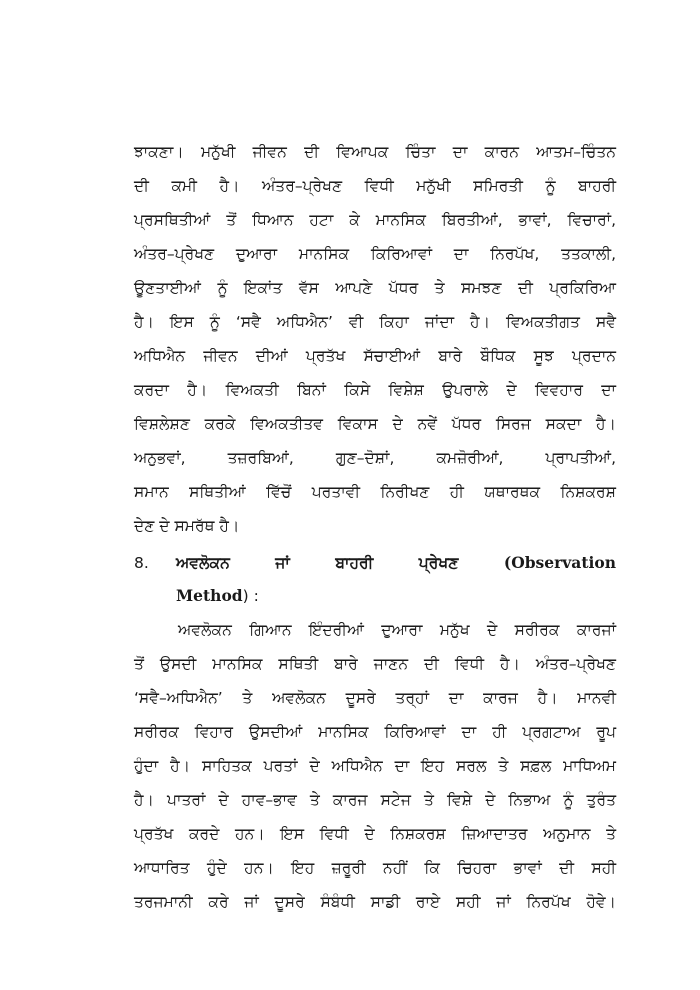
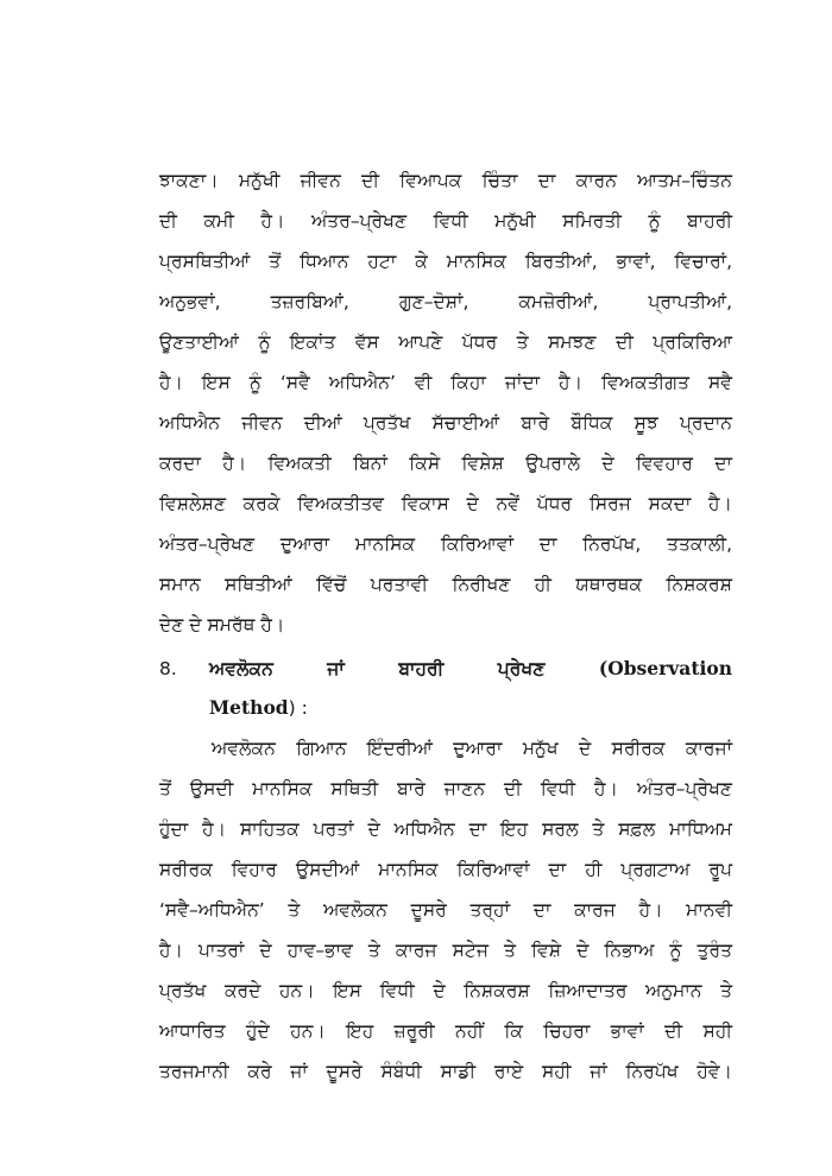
  ਝਾਕਣਾ। ਮਨੁੱਖੀ ਜੀਵਨ ਦੀ ਵਿਆਪਕ ਚਿੰਤਾ ਦਾ ਕਾਰਨ ਆਤਮ–ਚਿੰਤਨ
  ਦੀ ਕਮੀ ਹੈ। ਅੰਤਰ–ਪ੍ਰੇਖਣ ਵਿਧੀ ਮਨੁੱਖੀ ਸਮਿਰਤੀ ਨੂੰ ਬਾਹਰੀ
  ਪ੍ਰਸਥਿਤੀਆਂ ਤੋਂ ਧਿਆਨ ਹਟਾ ਕੇ ਮਾਨਸਿਕ ਬਿਰਤੀਆਂ, ਭਾਵਾਂ, ਵਿਚਾਰਾਂ,
- ਅੰਤਰ–ਪ੍ਰੇਖਣ ਦੁਆਰਾ ਮਾਨਸਿਕ ਕਿਰਿਆਵਾਂ ਦਾ ਨਿਰਪੱਖ, ਤਤਕਾਲੀ,
+ ਅਨੁਭਵਾਂ, ਤਜ਼ਰਬਿਆਂ, ਗੁਣ–ਦੋਸ਼ਾਂ, ਕਮਜ਼ੋਰੀਆਂ, ਪ੍ਰਾਪਤੀਆਂ,
  ਊਣਤਾਈਆਂ ਨੂੰ ਇਕਾਂਤ ਵੱਸ ਆਪਣੇ ਪੱਧਰ ਤੇ ਸਮਝਣ ਦੀ ਪ੍ਰਕਿਰਿਆ
  ਹੈ। ਇਸ ਨੂੰ ‘ਸਵੈ ਅਧਿਐਨ’ ਵੀ ਕਿਹਾ ਜਾਂਦਾ ਹੈ। ਵਿਅਕਤੀਗਤ ਸਵੈ
  ਅਧਿਐਨ ਜੀਵਨ ਦੀਆਂ ਪ੍ਰਤੱਖ ਸੱਚਾਈਆਂ ਬਾਰੇ ਬੌਧਿਕ ਸੂਝ ਪ੍ਰਦਾਨ
  ਕਰਦਾ ਹੈ। ਵਿਅਕਤੀ ਬਿਨਾਂ ਕਿਸੇ ਵਿਸ਼ੇਸ਼ ਉਪਰਾਲੇ ਦੇ ਵਿਵਹਾਰ ਦਾ
  ਵਿਸ਼ਲੇਸ਼ਣ ਕਰਕੇ ਵਿਅਕਤੀਤਵ ਵਿਕਾਸ ਦੇ ਨਵੇਂ ਪੱਧਰ ਸਿਰਜ ਸਕਦਾ ਹੈ।
- ਅਨੁਭਵਾਂ, ਤਜ਼ਰਬਿਆਂ, ਗੁਣ–ਦੋਸ਼ਾਂ, ਕਮਜ਼ੋਰੀਆਂ, ਪ੍ਰਾਪਤੀਆਂ,
+ ਅੰਤਰ–ਪ੍ਰੇਖਣ ਦੁਆਰਾ ਮਾਨਸਿਕ ਕਿਰਿਆਵਾਂ ਦਾ ਨਿਰਪੱਖ, ਤਤਕਾਲੀ,
  ਸਮਾਨ ਸਥਿਤੀਆਂ ਵਿੱਚੋਂ ਪਰਤਾਵੀ ਨਿਰੀਖਣ ਹੀ ਯਥਾਰਥਕ ਨਿਸ਼ਕਰਸ਼
  ਦੇਣ ਦੇ ਸਮਰੱਥ ਹੈ।
  8.
  ਅਵਲੋਕਨ ਜਾਂ ਬਾਹਰੀ ਪ੍ਰੇਖਣ (Observation
  Method) :
  ਅਵਲੋਕਨ ਗਿਆਨ ਇੰਦਰੀਆਂ ਦੁਆਰਾ ਮਨੁੱਖ ਦੇ ਸਰੀਰਕ ਕਾਰਜਾਂ
  ਤੋਂ ਉਸਦੀ ਮਾਨਸਿਕ ਸਥਿਤੀ ਬਾਰੇ ਜਾਣਨ ਦੀ ਵਿਧੀ ਹੈ। ਅੰਤਰ–ਪ੍ਰੇਖਣ
- ‘ਸਵੈ–ਅਧਿਐਨ’ ਤੇ ਅਵਲੋਕਨ ਦੂਸਰੇ ਤਰ੍ਹਾਂ ਦਾ ਕਾਰਜ ਹੈ। ਮਾਨਵੀ
+ ਹੁੰਦਾ ਹੈ। ਸਾਹਿਤਕ ਪਰਤਾਂ ਦੇ ਅਧਿਐਨ ਦਾ ਇਹ ਸਰਲ ਤੇ ਸਫ਼ਲ ਮਾਧਿਅਮ
  ਸਰੀਰਕ ਵਿਹਾਰ ਉਸਦੀਆਂ ਮਾਨਸਿਕ ਕਿਰਿਆਵਾਂ ਦਾ ਹੀ ਪ੍ਰਗਟਾਅ ਰੂਪ
- ਹੁੰਦਾ ਹੈ। ਸਾਹਿਤਕ ਪਰਤਾਂ ਦੇ ਅਧਿਐਨ ਦਾ ਇਹ ਸਰਲ ਤੇ ਸਫ਼ਲ ਮਾਧਿਅਮ
+ ‘ਸਵੈ–ਅਧਿਐਨ’ ਤੇ ਅਵਲੋਕਨ ਦੂਸਰੇ ਤਰ੍ਹਾਂ ਦਾ ਕਾਰਜ ਹੈ। ਮਾਨਵੀ
  ਹੈ। ਪਾਤਰਾਂ ਦੇ ਹਾਵ–ਭਾਵ ਤੇ ਕਾਰਜ ਸਟੇਜ ਤੇ ਵਿਸ਼ੇ ਦੇ ਨਿਭਾਅ ਨੂੰ ਤੁਰੰਤ
  ਪ੍ਰਤੱਖ ਕਰਦੇ ਹਨ। ਇਸ ਵਿਧੀ ਦੇ ਨਿਸ਼ਕਰਸ਼ ਜ਼ਿਆਦਾਤਰ ਅਨੁਮਾਨ ਤੇ
  ਆਧਾਰਿਤ ਹੁੰਦੇ ਹਨ। ਇਹ ਜ਼ਰੂਰੀ ਨਹੀਂ ਕਿ ਚਿਹਰਾ ਭਾਵਾਂ ਦੀ ਸਹੀ
  ਤਰਜਮਾਨੀ ਕਰੇ ਜਾਂ ਦੂਸਰੇ ਸੰਬੰਧੀ ਸਾਡੀ ਰਾਏ ਸਹੀ ਜਾਂ ਨਿਰਪੱਖ ਹੋਵੇ।
